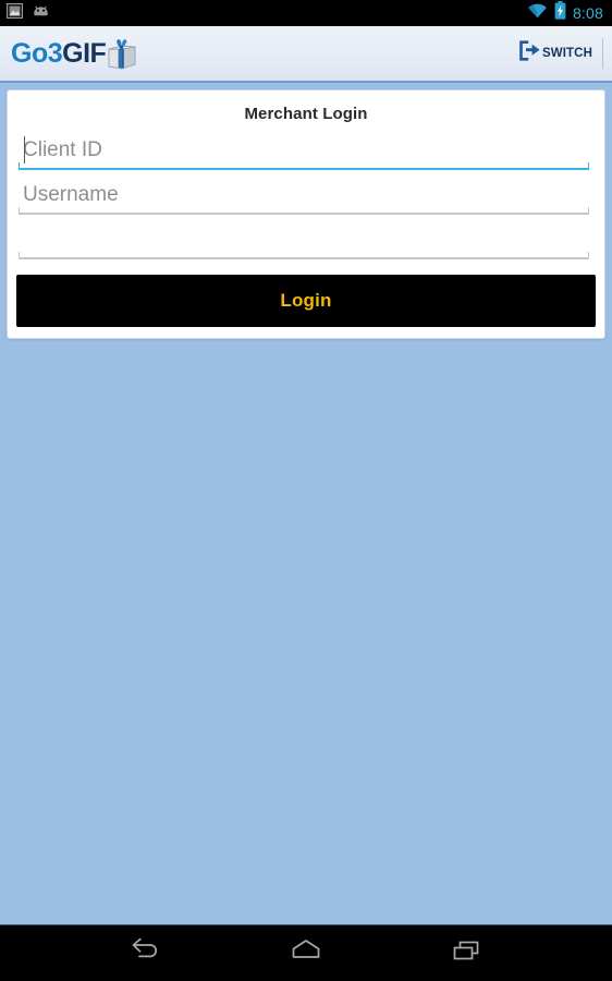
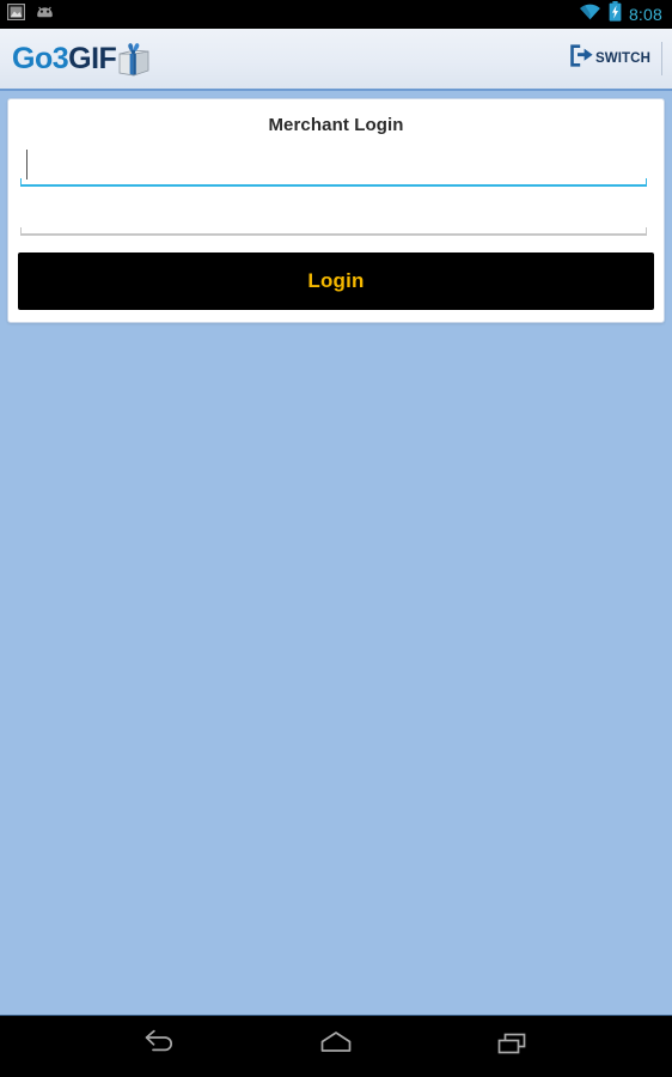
  8:08
  Go3
  GIF
  SWITCH
  Merchant Login
- Client ID
- Username
  Login
